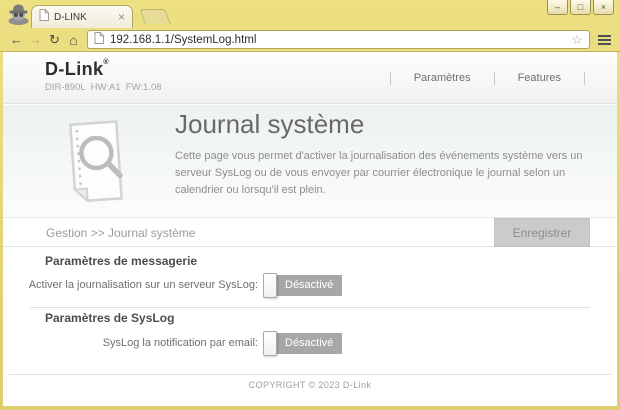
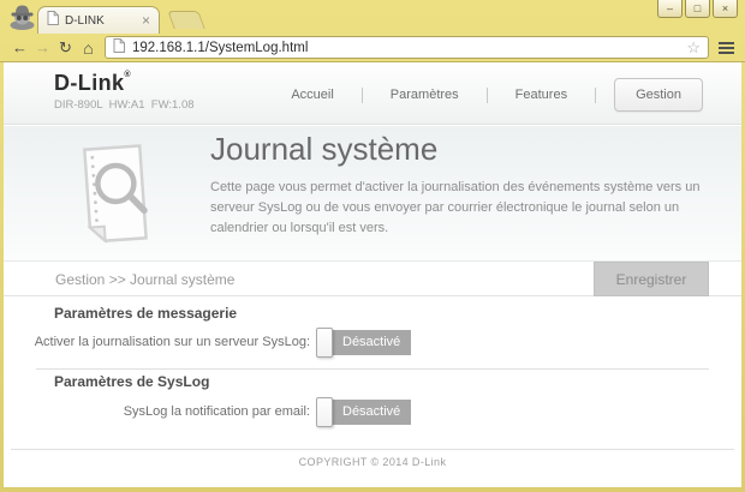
  D-LINK
  ×
  –
  □
  ×
  ←
  →
  ↻
  ⌂
  192.168.1.1/SystemLog.html
  ☆
  D-Link
  DIR-890L HW:A1 FW:1.08
+ Accueil
  Paramètres
  Features
+ Gestion
  Journal système
- Cette page vous permet d'activer la journalisation des événements système vers un serveur SysLog ou de vous envoyer par courrier électronique le journal selon un calendrier ou lorsqu'il est plein.
+ Cette page vous permet d'activer la journalisation des événements système vers un serveur SysLog ou de vous envoyer par courrier électronique le journal selon un calendrier ou lorsqu'il est vers.
  Gestion >> Journal système
  Enregistrer
  Paramètres de messagerie
  Activer la journalisation sur un serveur SysLog:
  Désactivé
  Paramètres de SysLog
  SysLog la notification par email:
  Désactivé
- COPYRIGHT © 2023 D-Link
+ COPYRIGHT © 2014 D-Link
